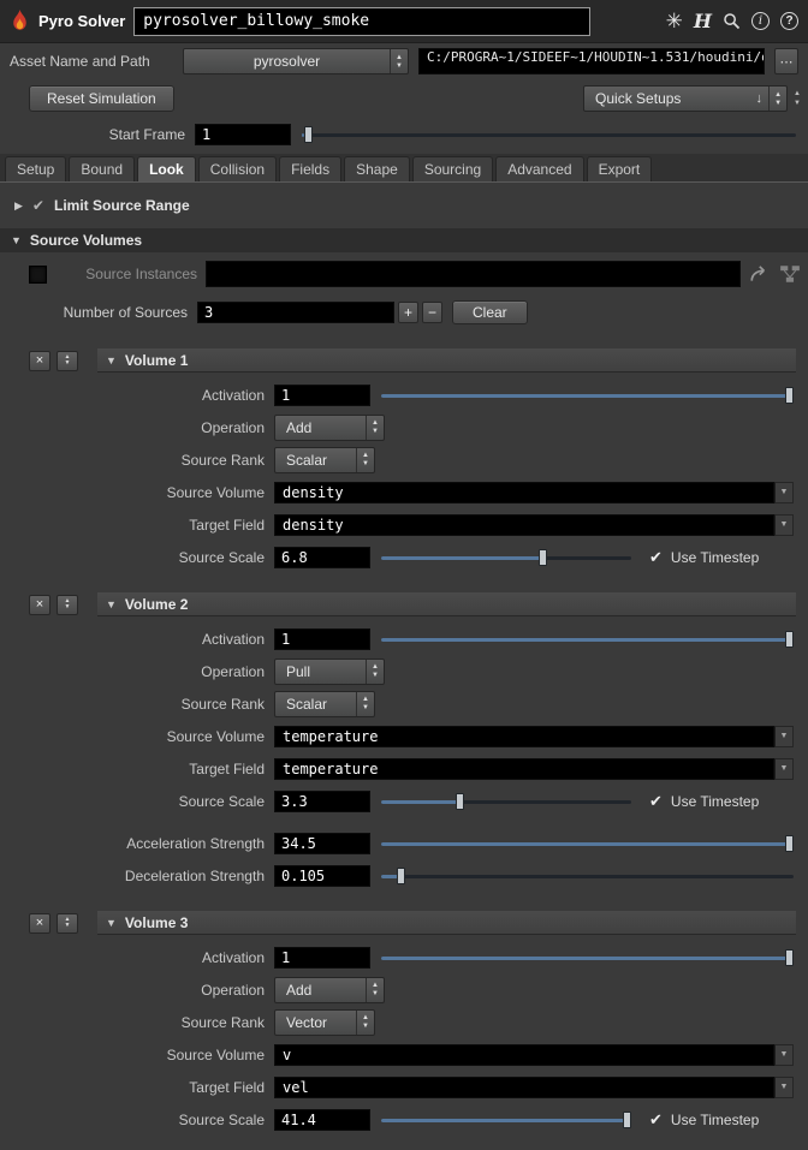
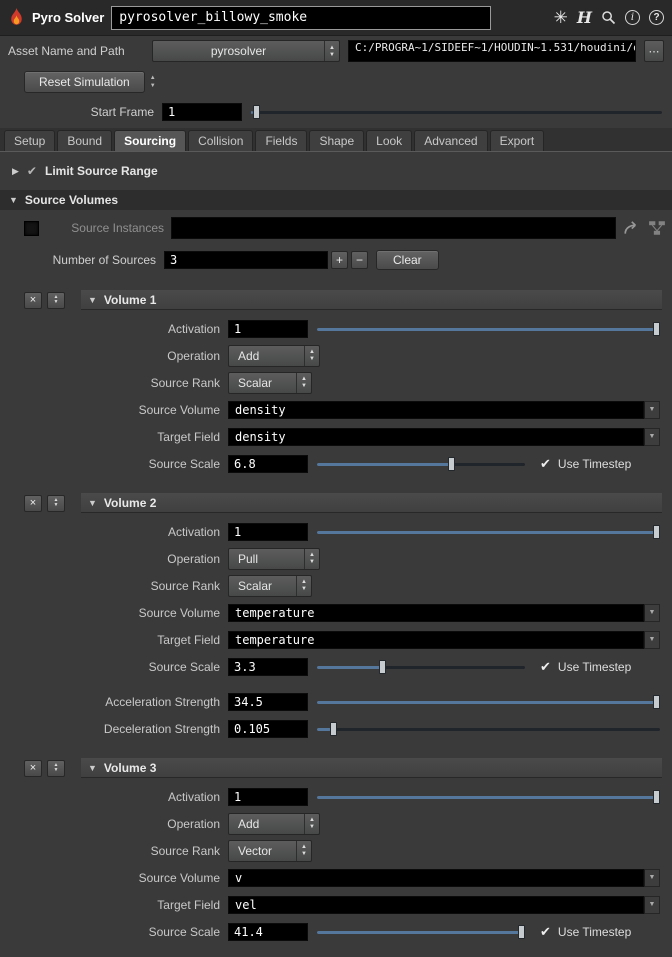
  Pyro Solver
  pyrosolver_billowy_smoke
  ✳
  H
  i
  ?
  Asset Name and Path
  pyrosolver
  C:/PROGRA~1/SIDEEF~1/HOUDIN~1.531/houdini/
  ⋯
  Reset Simulation
- Quick Setups
- ↓
  Start Frame
  1
  Setup
  Bound
- Look
+ Sourcing
  Collision
  Fields
  Shape
- Sourcing
+ Look
  Advanced
  Export
  ▶
  ✔
  Limit Source Range
  ▼
  Source Volumes
  Source Instances
  Number of Sources
  3
  +
  −
  Clear
  ×
  ▼
  Volume 1
  Activation
  1
  Operation
  Add
  Source Rank
  Scalar
  Source Volume
  density
  Target Field
  density
  Source Scale
  6.8
  ✔
  Use Timestep
  ×
  ▼
  Volume 2
  Activation
  1
  Operation
  Pull
  Source Rank
  Scalar
  Source Volume
  temperature
  Target Field
  temperature
  Source Scale
  3.3
  ✔
  Use Timestep
  Acceleration Strength
  34.5
  Deceleration Strength
  0.105
  ×
  ▼
  Volume 3
  Activation
  1
  Operation
  Add
  Source Rank
  Vector
  Source Volume
  v
  Target Field
  vel
  Source Scale
  41.4
  ✔
  Use Timestep
